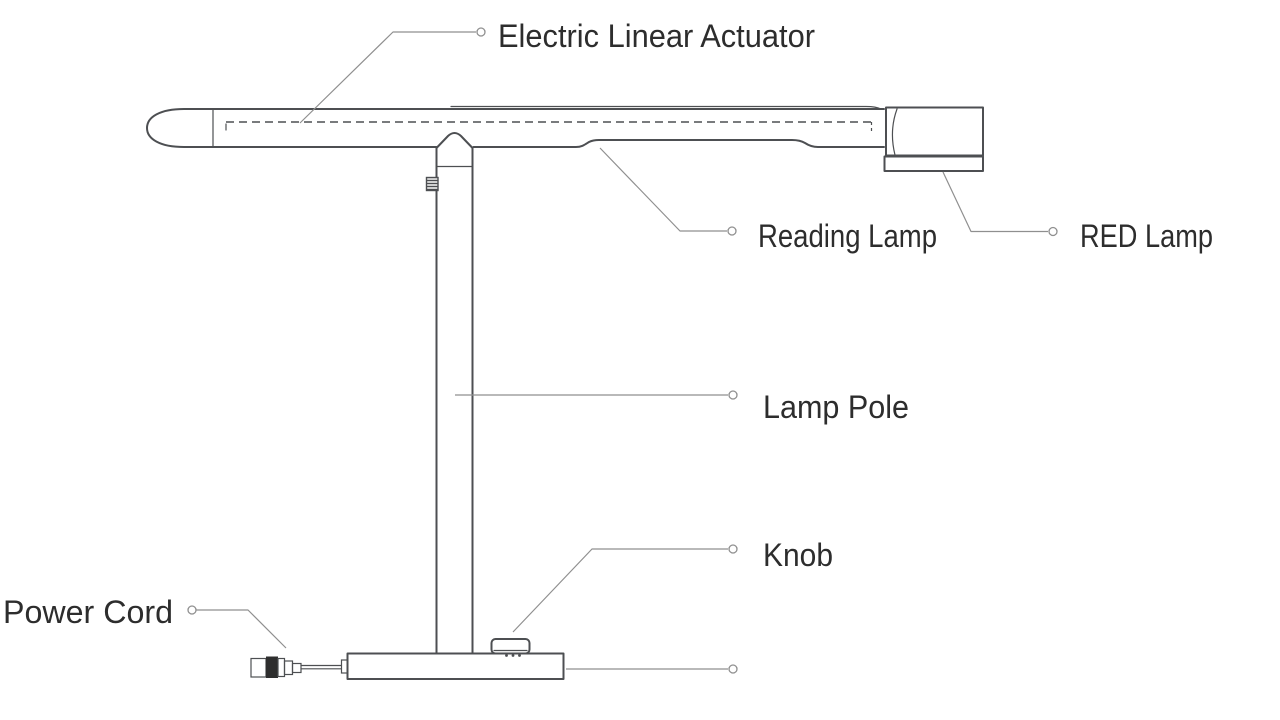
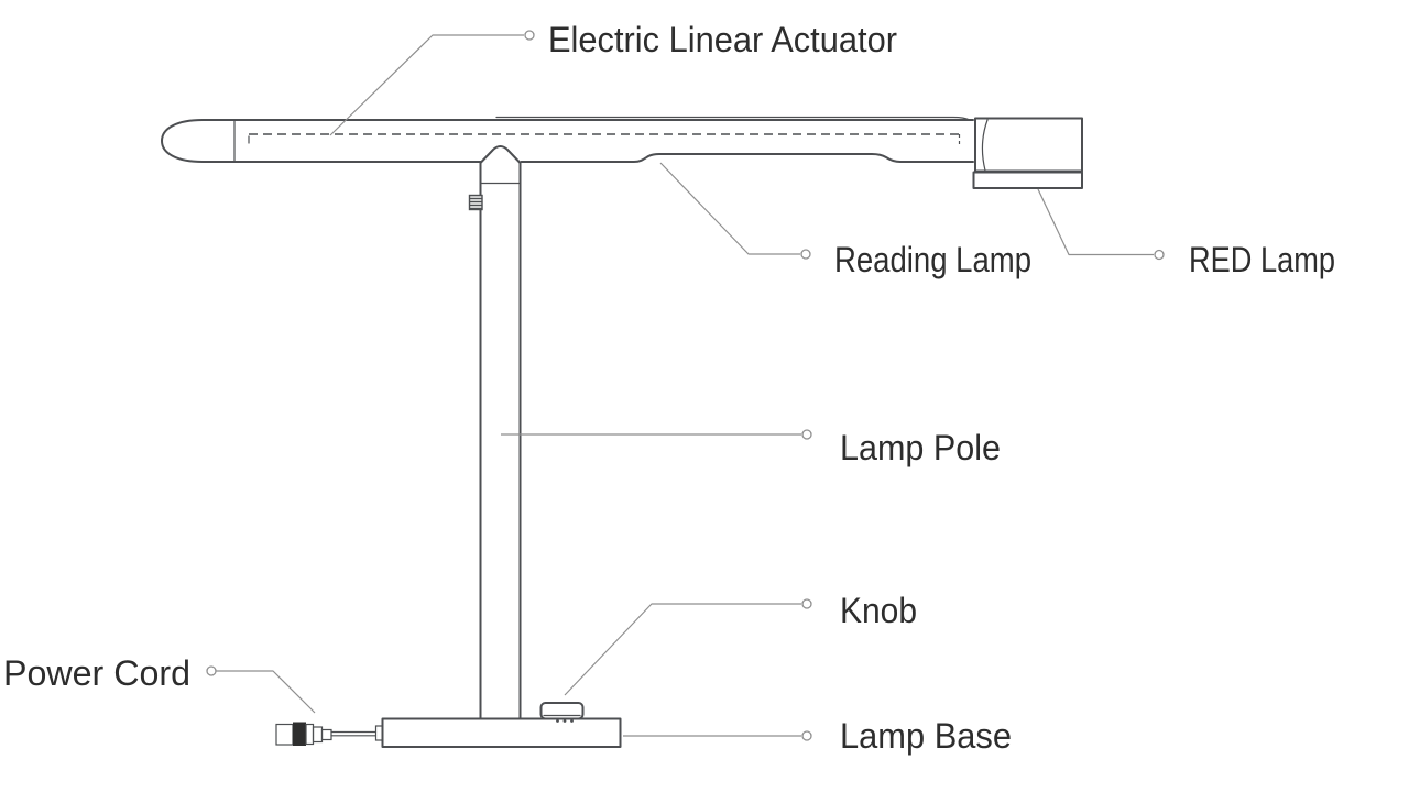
  Electric Linear Actuator
  Reading Lamp
  RED Lamp
  Lamp Pole
  Knob
  Power Cord
+ Lamp Base
